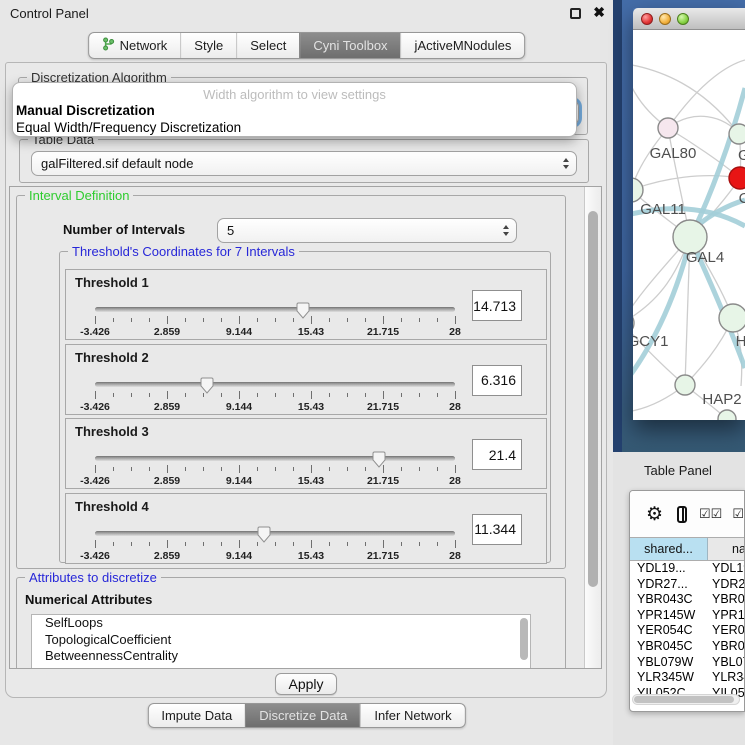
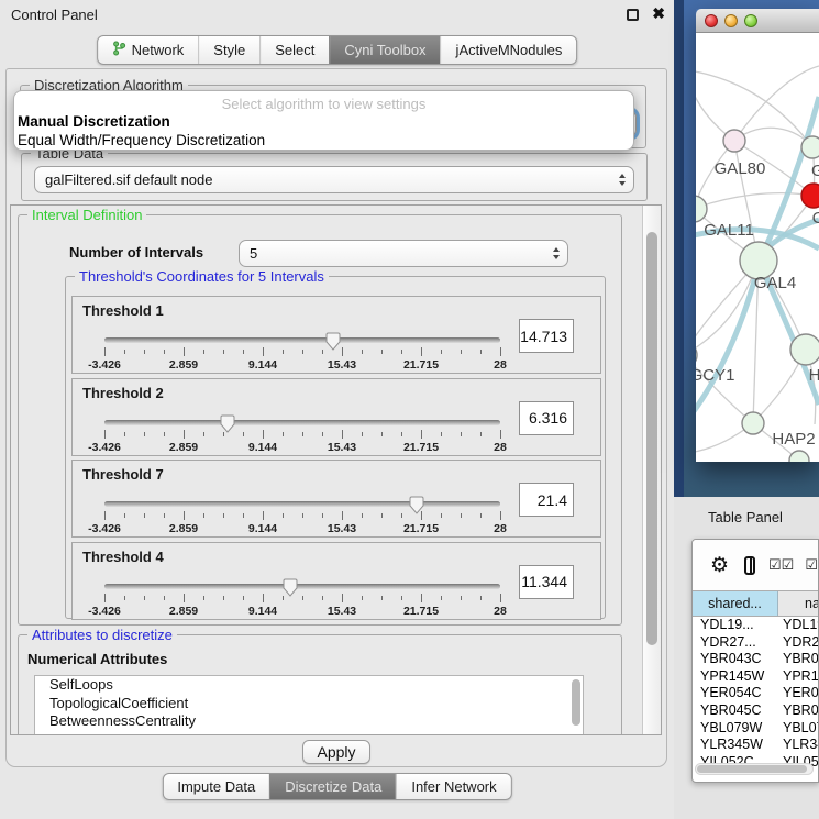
  Control Panel
  ✖
  Network
  Style
  Select
  Cyni Toolbox
  jActiveMNodules
  Discretization Algorithm
  Table Data
  galFiltered.sif default node
  Interval Definition
  Number of Intervals
  5
- Threshold's Coordinates for 7 Intervals
+ Threshold's Coordinates for 5 Intervals
  Threshold 1
  -3.426
  2.859
  9.144
  15.43
  21.715
  28
  14.713
  Threshold 2
  -3.426
  2.859
  9.144
  15.43
  21.715
  28
  6.316
- Threshold 3
+ Threshold 7
  -3.426
  2.859
  9.144
  15.43
  21.715
  28
  21.4
  Threshold 4
  -3.426
  2.859
  9.144
  15.43
  21.715
  28
  11.344
  Attributes to discretize
  Numerical Attributes
  SelfLoops
  TopologicalCoefficient
  BetweennessCentrality
  Apply
  Impute Data
  Discretize Data
  Infer Network
- Width algorithm to view settings
+ Select algorithm to view settings
  Manual Discretization
  Equal Width/Frequency Discretization
  GAL80
  C
  GAL11
  GAL4
  GCY1
  HAP2
  Table Panel
  ⚙
  ☑☑
  ☑
  shared...
  na
  YDL19...
  YDL1
  YDR27...
  YDR2
  YBR043C
  YBR0
  YPR145W
  YPR1
  YER054C
  YER0
  YBR045C
  YBR0
  YBL079W
  YBL0
  YLR345W
  YLR3
  YIL052C
  YIL05
